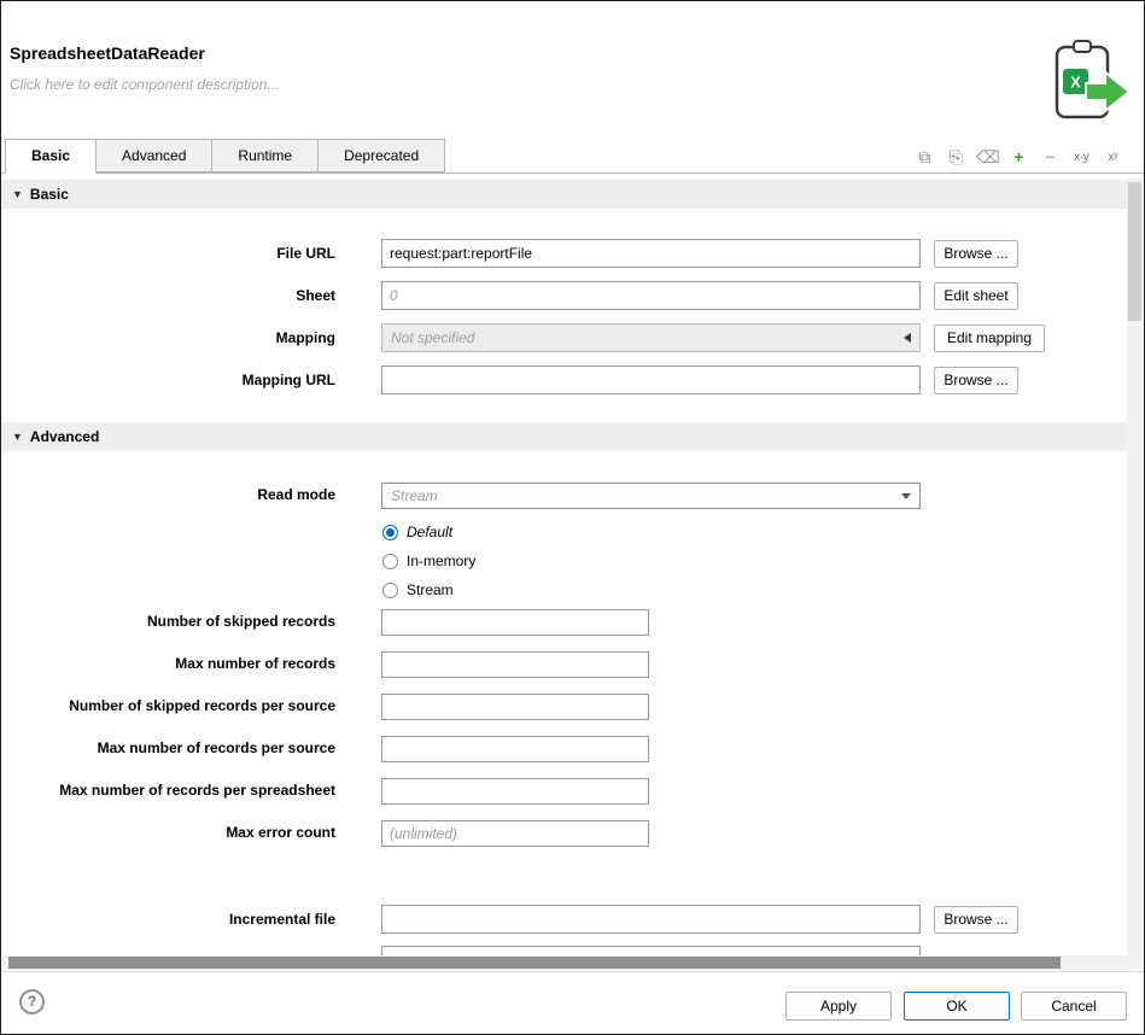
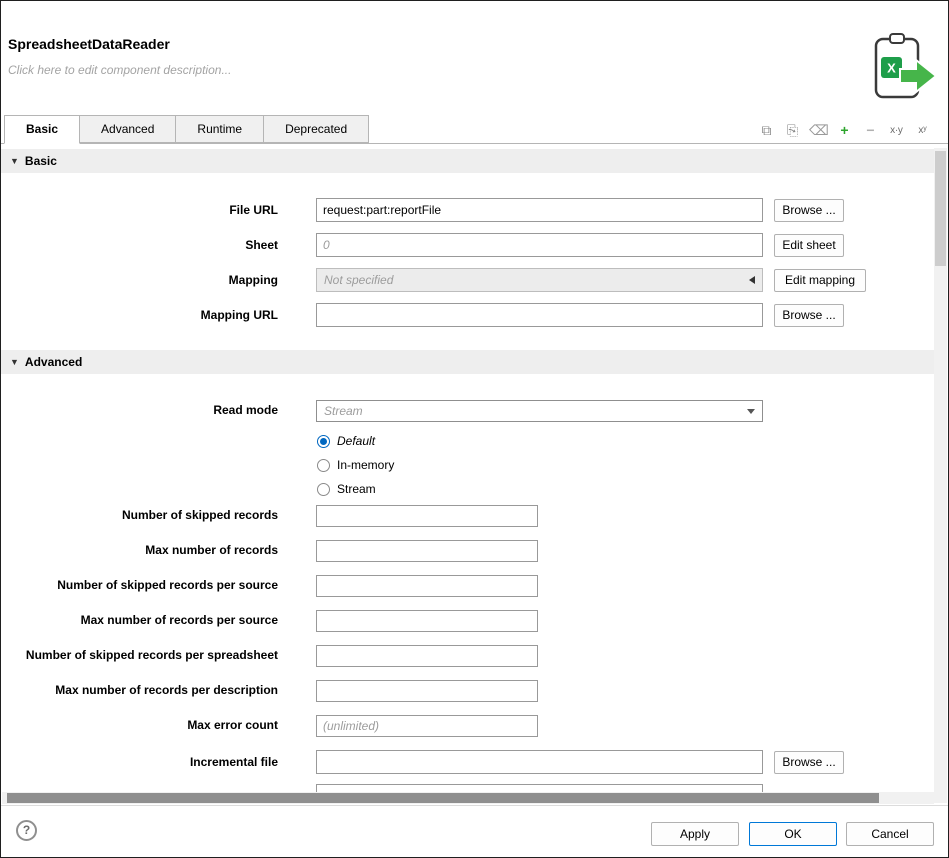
  SpreadsheetDataReader
  Click here to edit component description...
  X
  Basic
  Advanced
  Runtime
  Deprecated
  ⧉
  ⎘
  ⌫
  +
  −
  x∙y
  xʸ
  ▼
  Basic
  File URL
  request:part:reportFile
  Browse ...
  Sheet
  0
  Edit sheet
  Mapping
  Not specified
  Edit mapping
  Mapping URL
  Browse ...
  ▼
  Advanced
  Read mode
  Stream
  Default
  In-memory
  Stream
  Number of skipped records
  Max number of records
  Number of skipped records per source
  Max number of records per source
+ Number of skipped records per spreadsheet
- Max number of records per spreadsheet
+ Max number of records per description
  Max error count
  (unlimited)
  Incremental file
  Browse ...
  ?
  Apply
  OK
  Cancel
